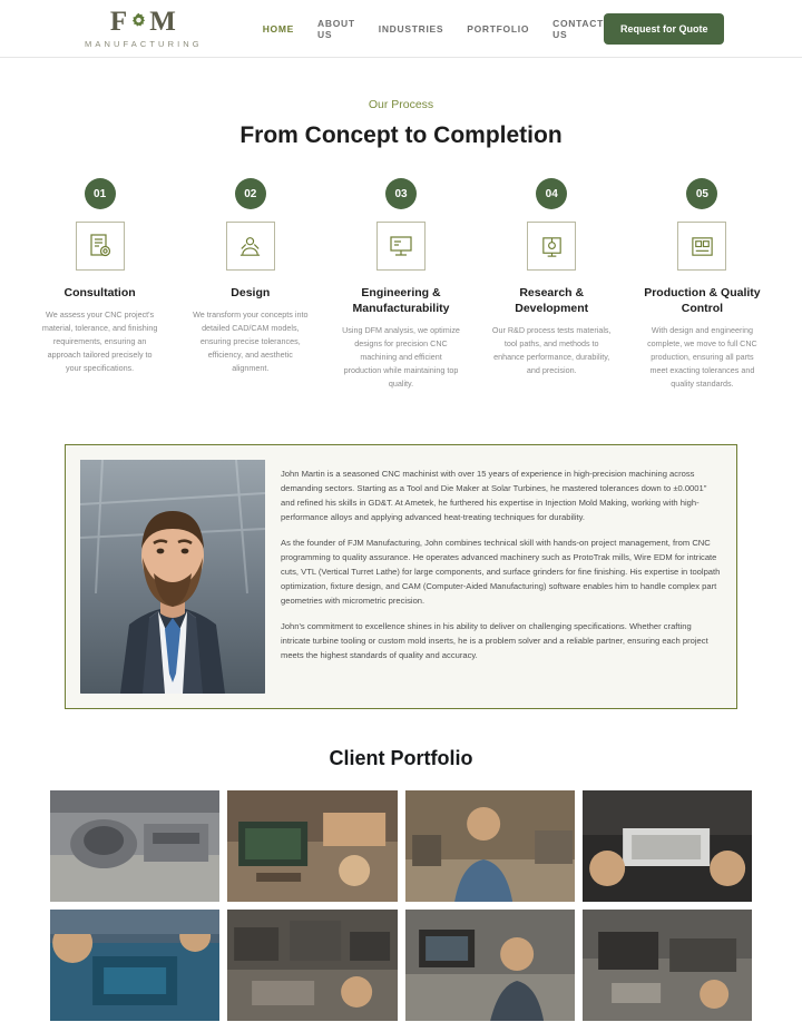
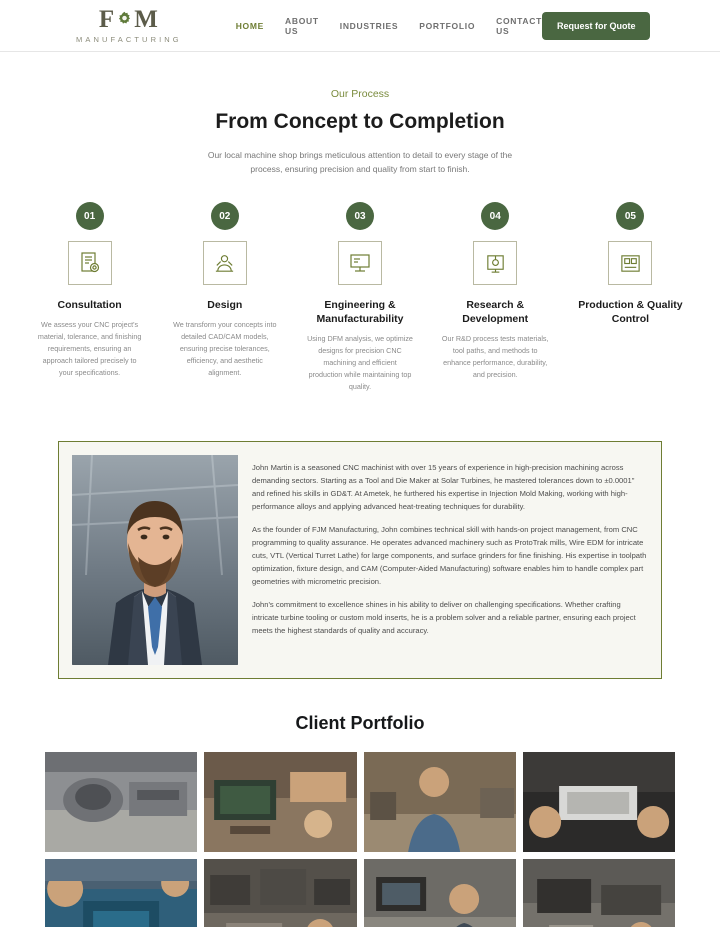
  F
  M
  MANUFACTURING
  HOME
  ABOUT US
  INDUSTRIES
  PORTFOLIO
  CONTACT US
  Request for Quote
  Our Process
  From Concept to Completion
+ Our local machine shop brings meticulous attention to detail to every stage of the process, ensuring precision and quality from start to finish.
  01
  Consultation
  We assess your CNC project's material, tolerance, and finishing requirements, ensuring an approach tailored precisely to your specifications.
  02
  Design
  We transform your concepts into detailed CAD/CAM models, ensuring precise tolerances, efficiency, and aesthetic alignment.
  03
  Engineering & Manufacturability
  Using DFM analysis, we optimize designs for precision CNC machining and efficient production while maintaining top quality.
  04
  Research & Development
  Our R&D process tests materials, tool paths, and methods to enhance performance, durability, and precision.
  05
  Production & Quality Control
- With design and engineering complete, we move to full CNC production, ensuring all parts meet exacting tolerances and quality standards.
  John Martin is a seasoned CNC machinist with over 15 years of experience in high-precision machining across demanding sectors. Starting as a Tool and Die Maker at Solar Turbines, he mastered tolerances down to ±0.0001" and refined his skills in GD&T. At Ametek, he furthered his expertise in Injection Mold Making, working with high-performance alloys and applying advanced heat-treating techniques for durability.
  As the founder of FJM Manufacturing, John combines technical skill with hands-on project management, from CNC programming to quality assurance. He operates advanced machinery such as ProtoTrak mills, Wire EDM for intricate cuts, VTL (Vertical Turret Lathe) for large components, and surface grinders for fine finishing. His expertise in toolpath optimization, fixture design, and CAM (Computer-Aided Manufacturing) software enables him to handle complex part geometries with micrometric precision.
  John's commitment to excellence shines in his ability to deliver on challenging specifications. Whether crafting intricate turbine tooling or custom mold inserts, he is a problem solver and a reliable partner, ensuring each project meets the highest standards of quality and accuracy.
  Client Portfolio
